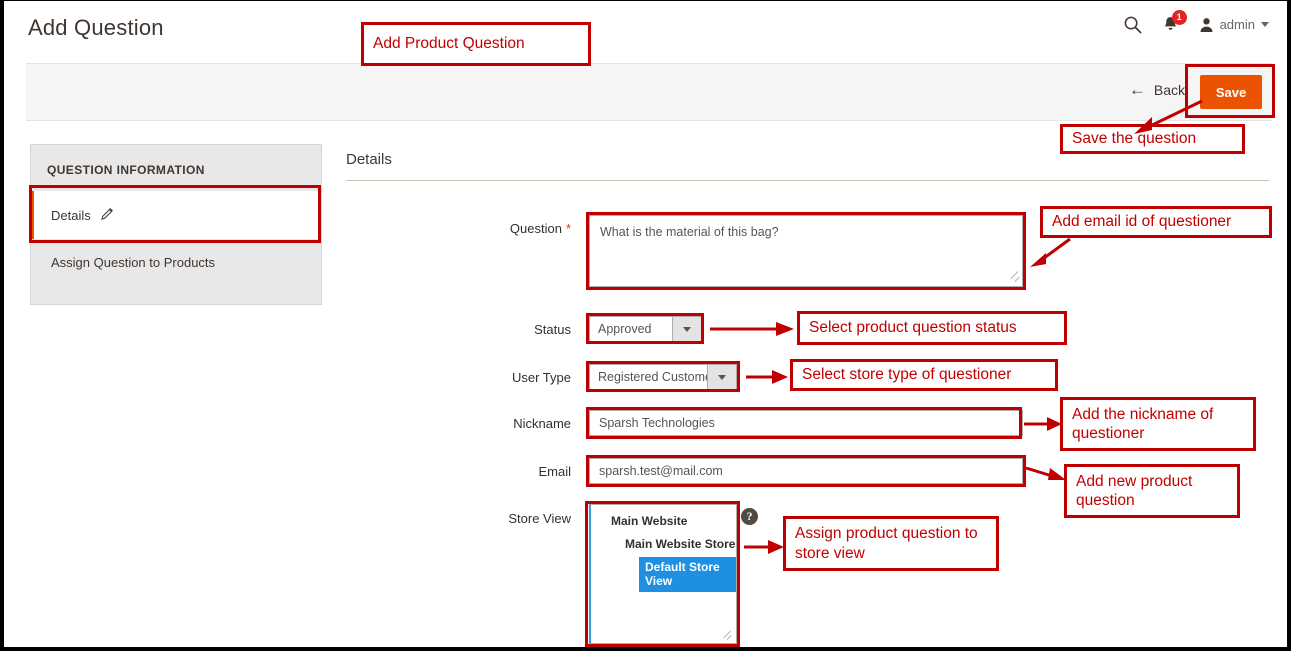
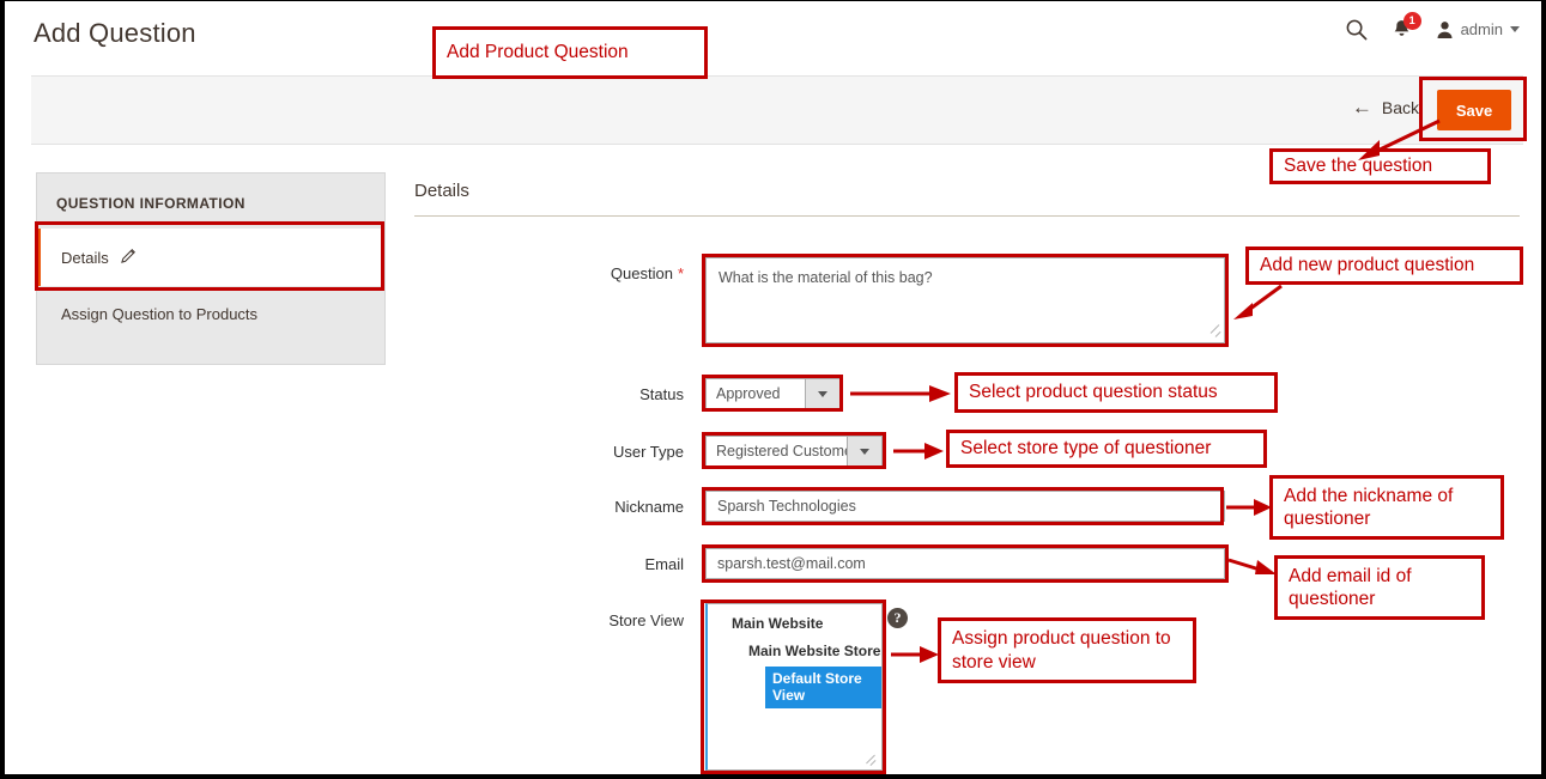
  Add Question
  1
  admin
  ←
  Back
  Save
  QUESTION INFORMATION
  Details
  Assign Question to Products
  Details
  Question *
  What is the material of this bag?
  Status
  Approved
  User Type
  Registered Custom
  Nickname
  Sparsh Technologies
  Email
  sparsh.test@mail.com
  Store View
  Main Website
  Main Website Store
  Default Store View
  ?
  Add Product Question
  Save the question
- Add email id of questioner
+ Add new product question
  Select product question status
  Select store type of questioner
  Add the nickname of questioner
- Add new product question
+ Add email id of questioner
  Assign product question to store view
